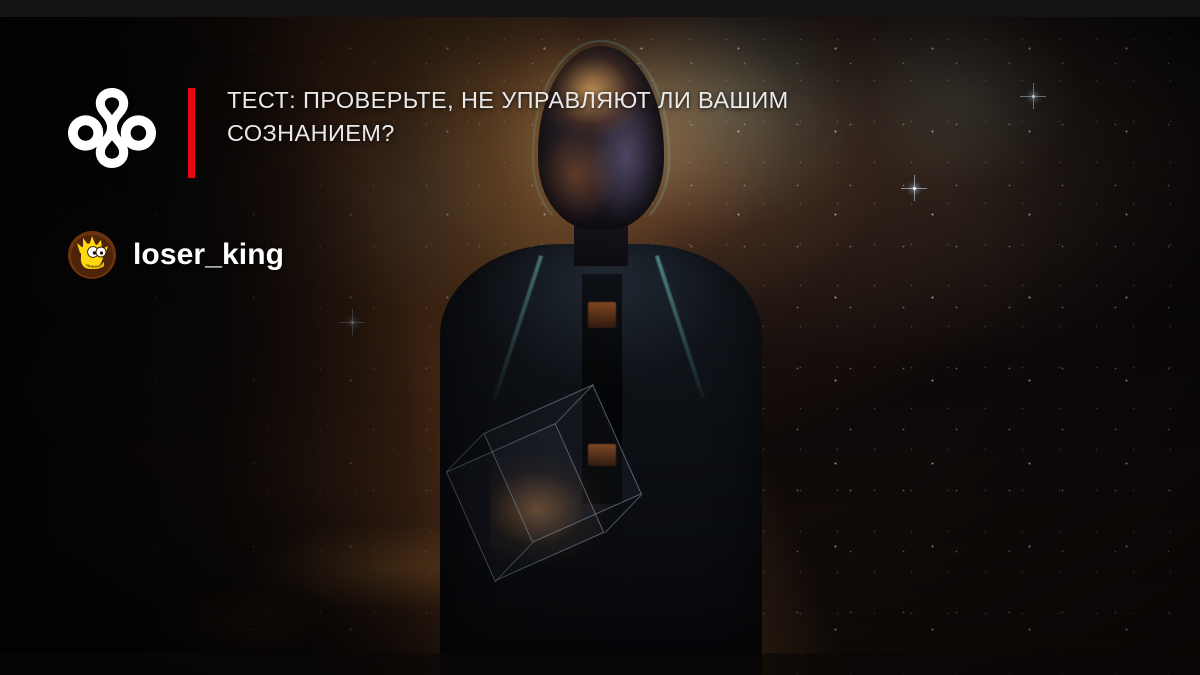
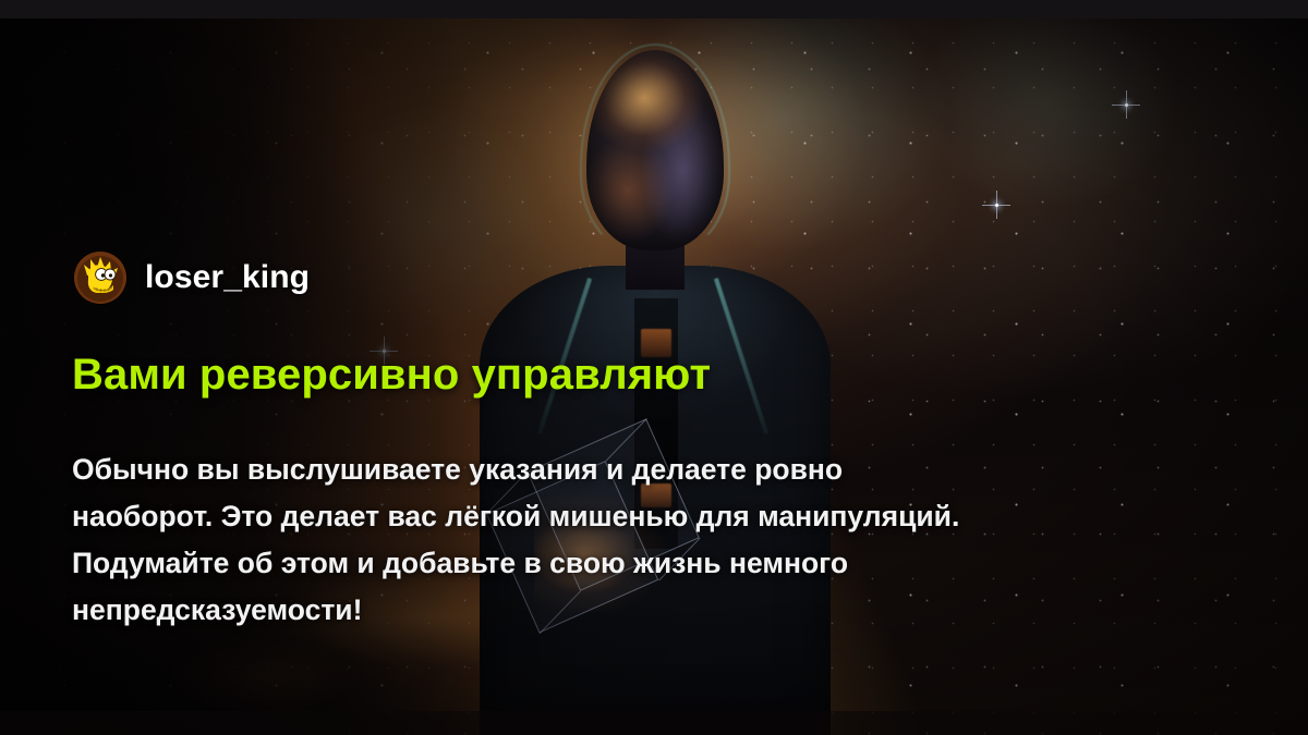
- ТЕСТ: ПРОВЕРЬТЕ, НЕ УПРАВЛЯЮТ ЛИ ВАШИМ СОЗНАНИЕМ?
  loser_king
+ Вами реверсивно управляют
+ Обычно вы выслушиваете указания и делаете ровно наоборот. Это делает вас лёгкой мишенью для манипуляций. Подумайте об этом и добавьте в свою жизнь немного непредсказуемости!
